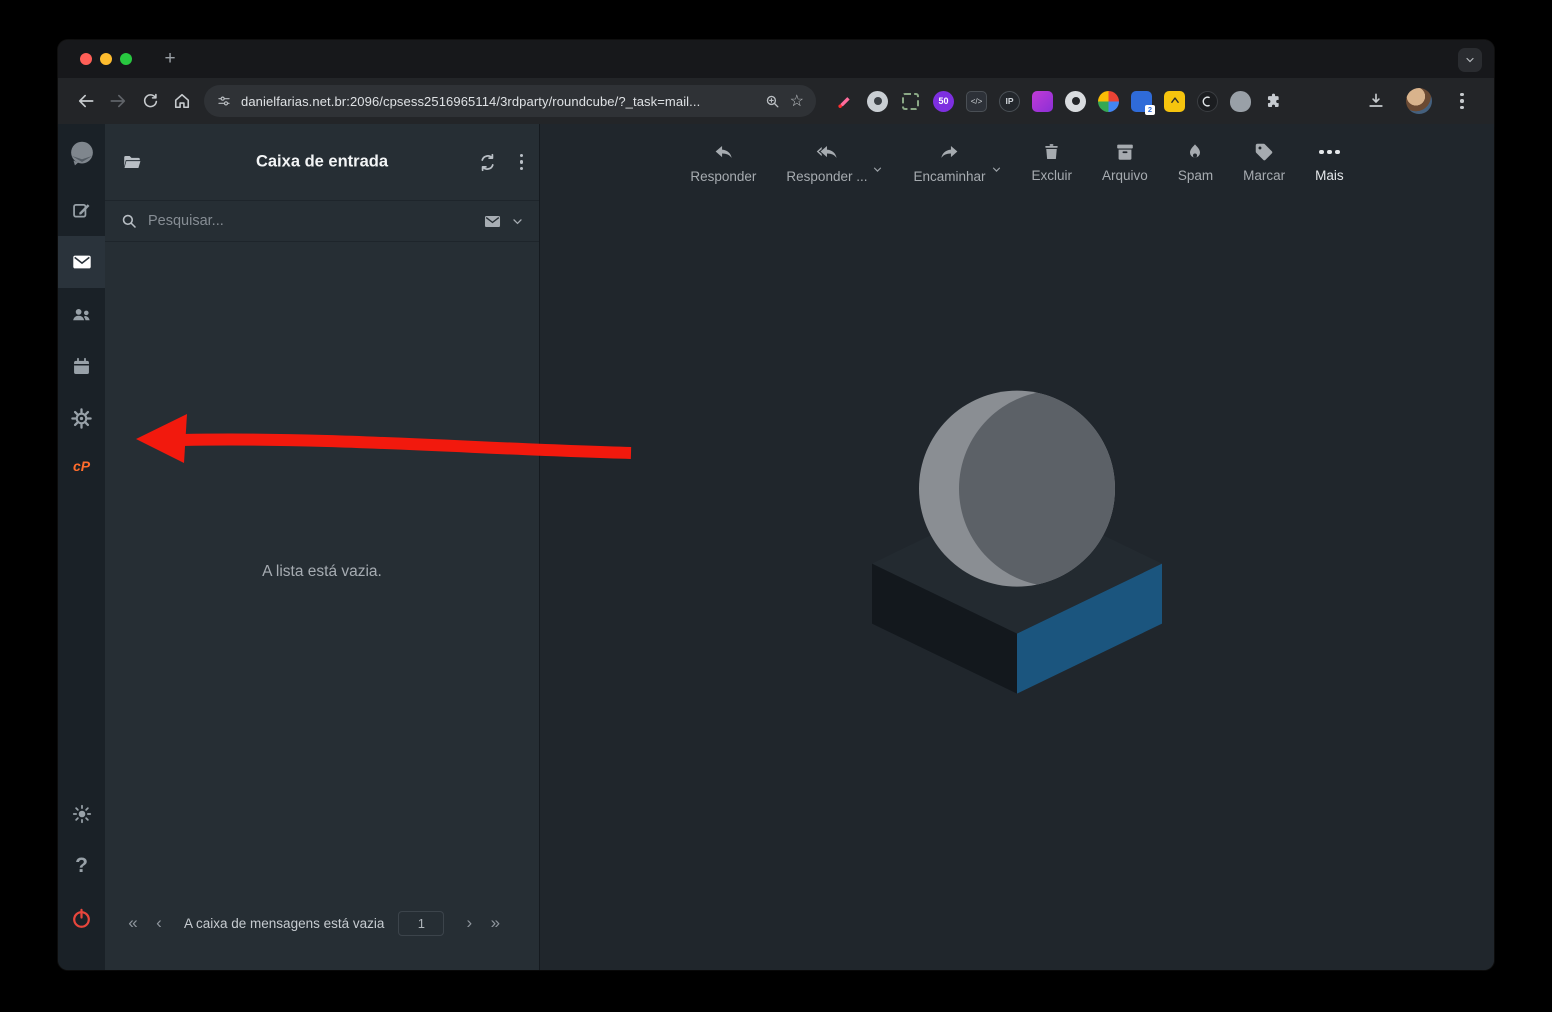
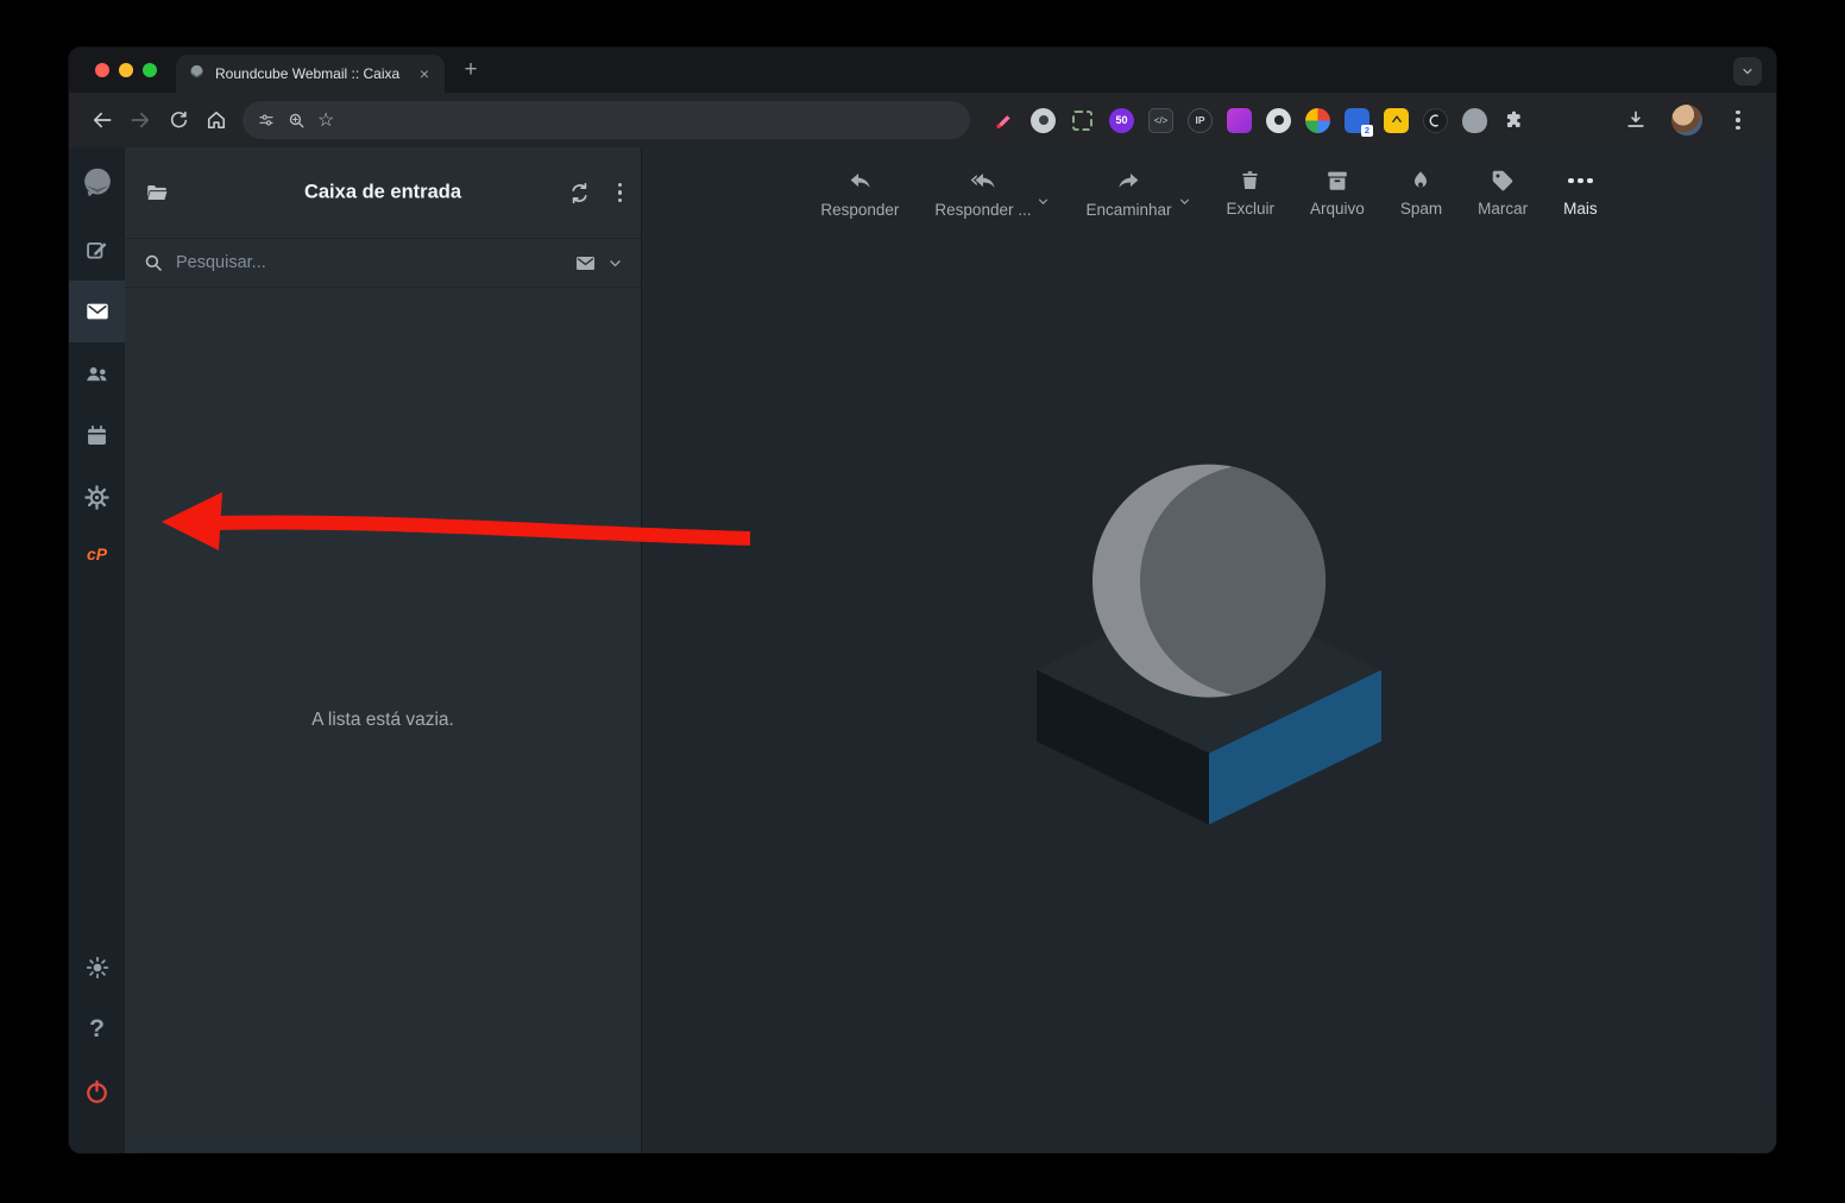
+ Roundcube Webmail :: Caixa
+ ×
  +
- danielfarias.net.br:2096/cpsess2516965114/3rdparty/roundcube/?_task=mail...
  ☆
  50
  </>
  IP
  2
  cP
  ?
  Caixa de entrada
  Pesquisar...
  A lista está vazia.
- «
- ‹
- A caixa de mensagens está vazia
- 1
- ›
- »
  Responder
  Responder ...
  Encaminhar
  Excluir
  Arquivo
  Spam
  Marcar
  Mais
